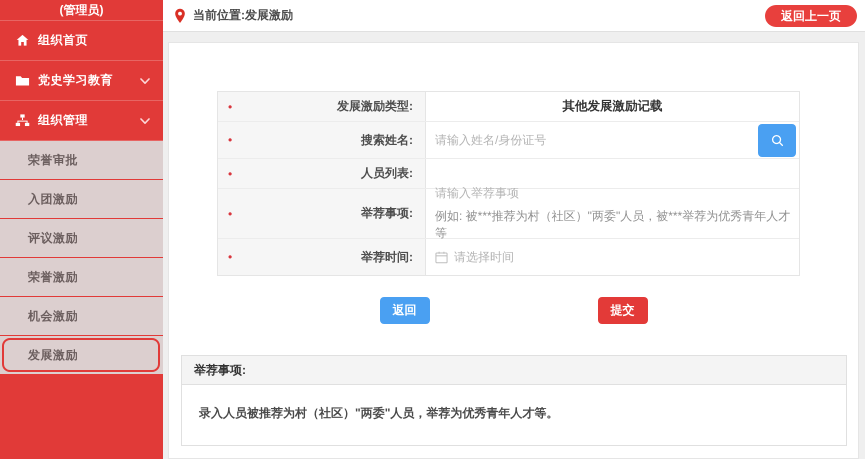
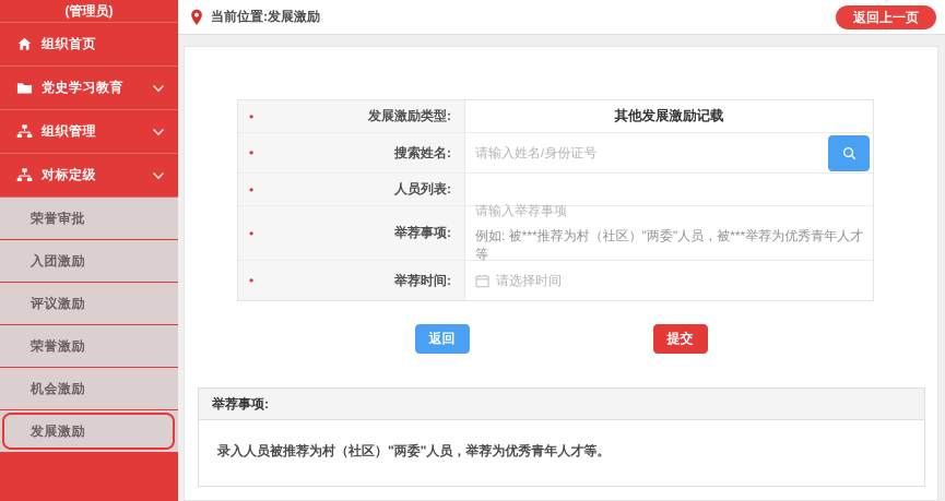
  (管理员)
  组织首页
  党史学习教育
  组织管理
+ 对标定级
  荣誉审批
  入团激励
  评议激励
  荣誉激励
  机会激励
  发展激励
  当前位置:发展激励
  返回上一页
  •
  发展激励类型:
  其他发展激励记载
  •
  搜索姓名:
  请输入姓名/身份证号
  •
  人员列表:
  •
  举荐事项:
  请输入举荐事项
  例如: 被***推荐为村（社区）"两委"人员，被***举荐为优秀青年人才等
  •
  举荐时间:
  请选择时间
  返回
  提交
  举荐事项:
  录入人员被推荐为村（社区）"两委"人员，举荐为优秀青年人才等。
